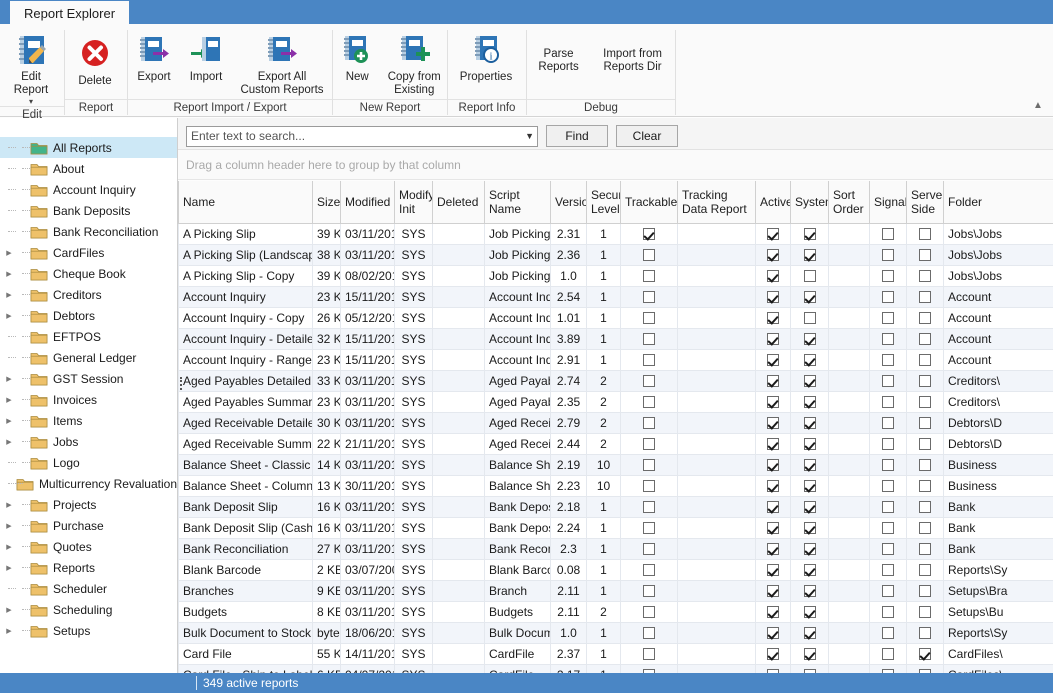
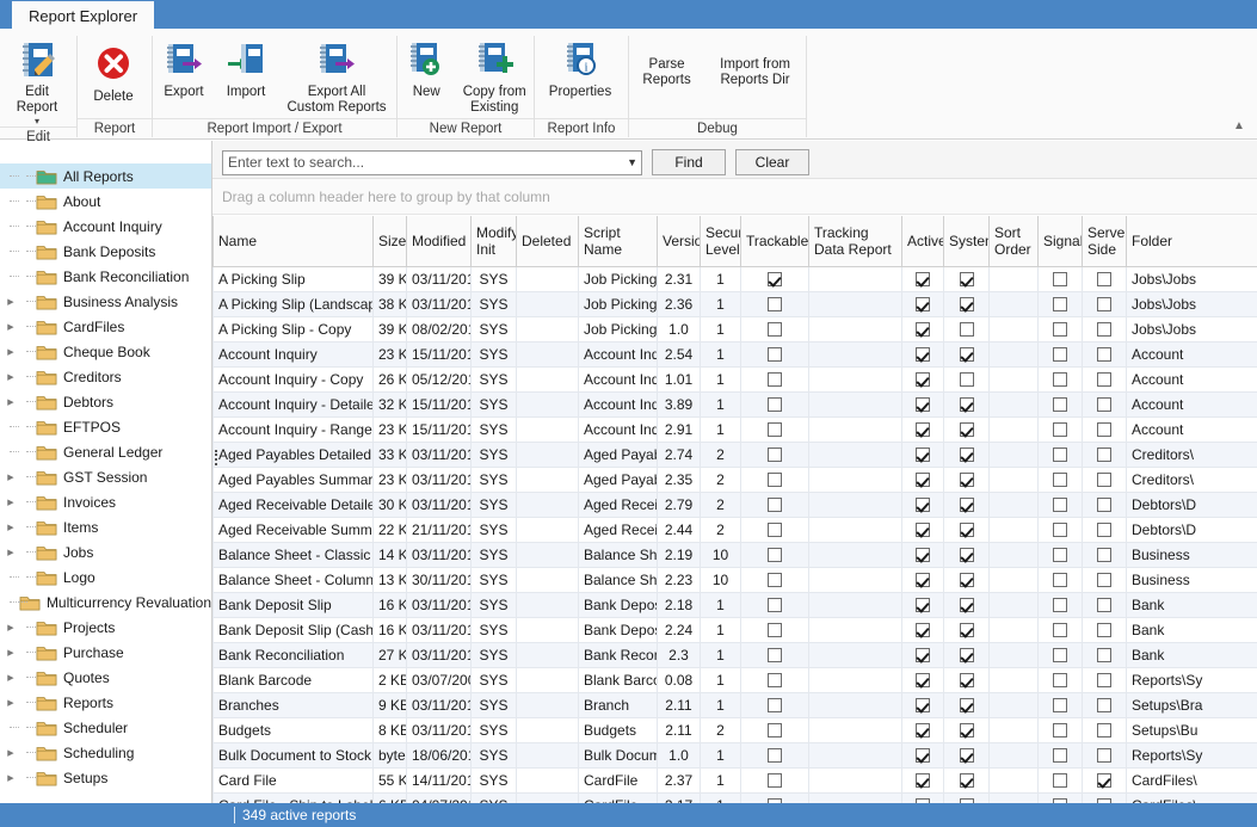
  Report Explorer
  Edit
  Report
  ▾
  Edit
  Delete
  Report
  Export
  Import
  Export All
  Custom Reports
  Report Import / Export
  New
  Copy from
  Existing
  New Report
  i
  Properties
  Report Info
  Parse
  Reports
  Import from
  Reports Dir
  Debug
  ▲
  All Reports
  About
  Account Inquiry
  Bank Deposits
  Bank Reconciliation
+ Business Analysis
  CardFiles
  Cheque Book
  Creditors
  Debtors
  EFTPOS
  General Ledger
  GST Session
  Invoices
  Items
  Jobs
  Logo
  Multicurrency Revaluation
  Projects
  Purchase
  Quotes
  Reports
  Scheduler
  Scheduling
  Setups
  Enter text to search...
  ▼
  Find
  Clear
  Drag a column header here to group by that column
  Name	Size	Modified	Modify Init	Deleted	Script Name	Versio	Secu Level	Trackable	Tracking Data Report	Active	Syste	Sort Order	Signa	Serve Side	Folder
  A Picking Slip	39 K	03/11/20	SYS		Job Picking	2.31	1								Jobs\Jobs
  A Picking Slip (Landscap	38 K	03/11/20	SYS		Job Picking	2.36	1								Jobs\Jobs
  A Picking Slip - Copy	39 K	08/02/20	SYS		Job Picking	1.0	1								Jobs\Jobs
  Account Inquiry	23 K	15/11/20	SYS		Account Inq	2.54	1								Account
  Account Inquiry - Copy	26 K	05/12/20	SYS		Account Inq	1.01	1								Account
  Account Inquiry - Detaile	32 K	15/11/20	SYS		Account Inq	3.89	1								Account
  Account Inquiry - Range	23 K	15/11/20	SYS		Account Inq	2.91	1								Account
  Aged Payables Detailed	33 K	03/11/20	SYS		Aged Paya	2.74	2								Creditors\
  Aged Payables Summar	23 K	03/11/20	SYS		Aged Paya	2.35	2								Creditors\
  Aged Receivable Detaile	30 K	03/11/20	SYS		Aged Recei	2.79	2								Debtors\D
  Aged Receivable Summ	22 K	21/11/20	SYS		Aged Recei	2.44	2								Debtors\D
  Balance Sheet - Classic	14 K	03/11/20	SYS		Balance Sh	2.19	10								Business
  Balance Sheet - Column	13 K	30/11/20	SYS		Balance Sh	2.23	10								Business
  Bank Deposit Slip	16 K	03/11/20	SYS		Bank Depo	2.18	1								Bank
  Bank Deposit Slip (Cash	16 K	03/11/20	SYS		Bank Depo	2.24	1								Bank
  Bank Reconciliation	27 K	03/11/20	SYS		Bank Reco	2.3	1								Bank
  Blank Barcode	2 KB	03/07/20	SYS		Blank Barc	0.08	1								Reports\Sy
  Branches	9 KB	03/11/20	SYS		Branch	2.11	1								Setups\Bra
  Budgets	8 KB	03/11/20	SYS		Budgets	2.11	2								Setups\Bu
  Bulk Document to Stock	byte	18/06/20	SYS		Bulk Docum	1.0	1								Reports\Sy
  Card File	55 K	14/11/20	SYS		CardFile	2.37	1								CardFiles\
  349 active reports
